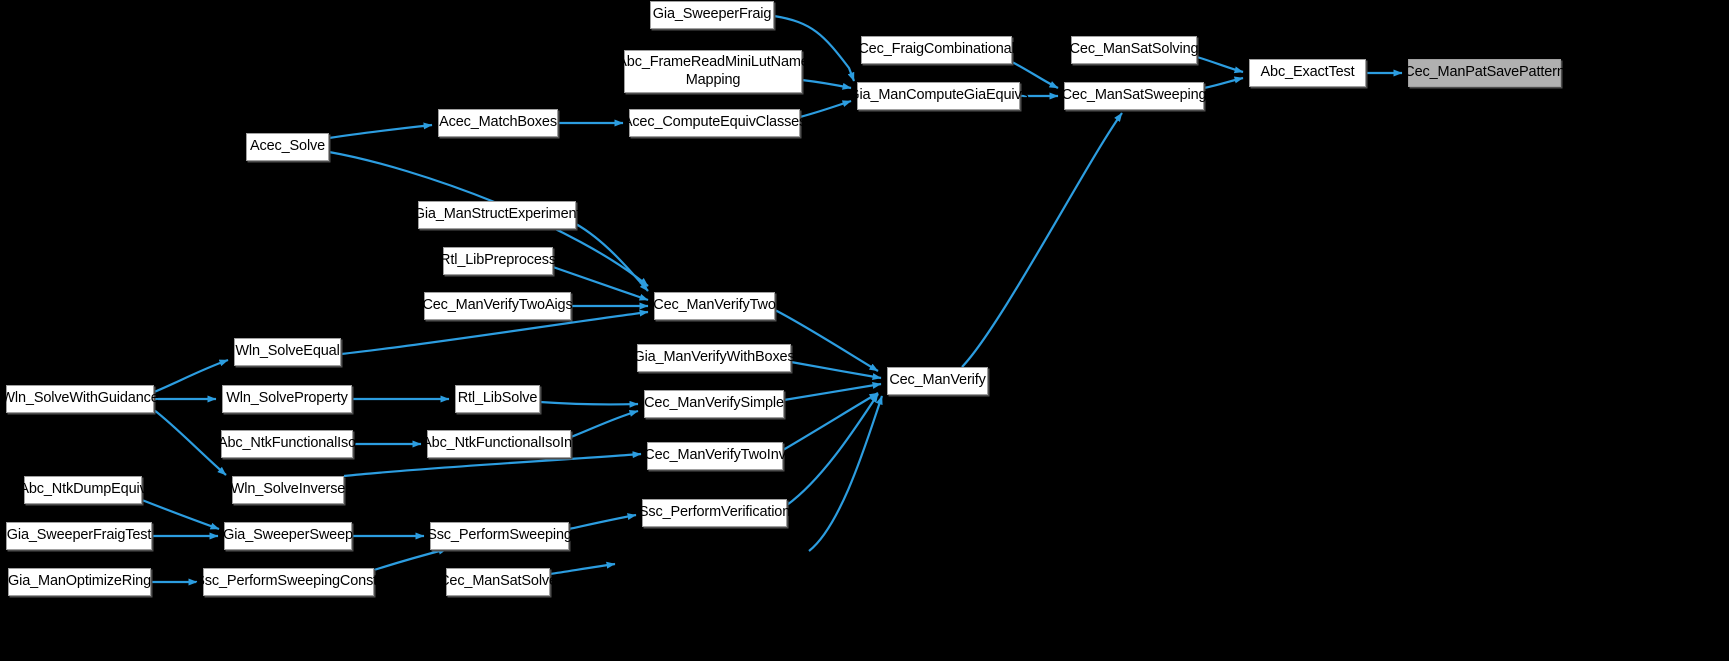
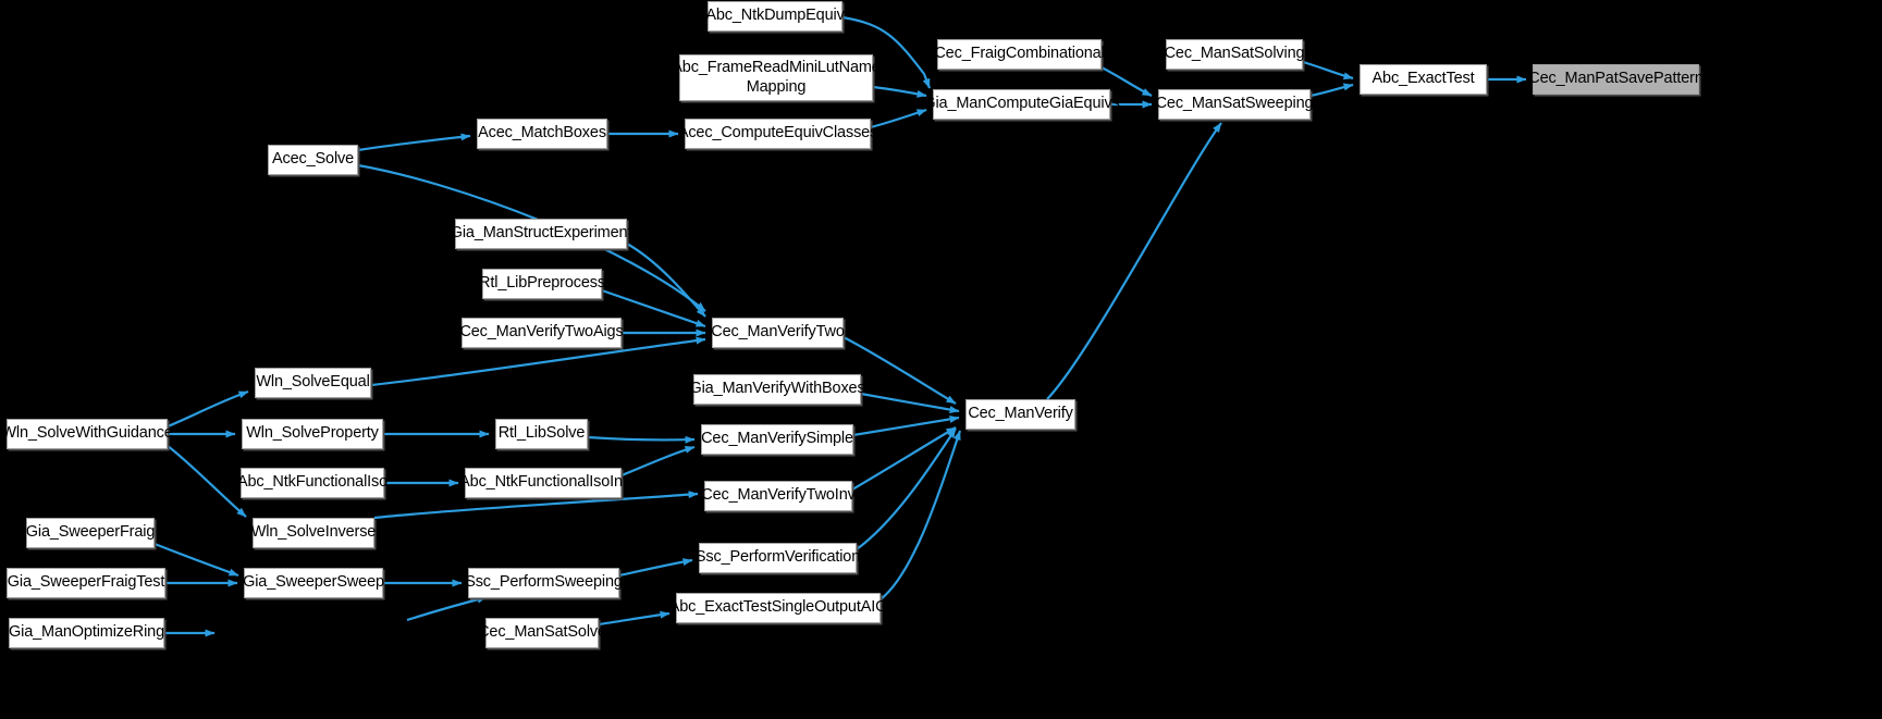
- Gia_SweeperFraig
+ Abc_NtkDumpEquiv
  Abc_FrameReadMiniLutName
  Mapping
  Cec_FraigCombinational
  Cec_ManSatSolving
  Abc_ExactTest
  Cec_ManPatSavePattern
  Gia_ManComputeGiaEquivs
  Cec_ManSatSweeping
  Acec_MatchBoxes
  Acec_ComputeEquivClasses
  Acec_Solve
  Gia_ManStructExperiment
  Rtl_LibPreprocess
  Cec_ManVerifyTwoAigs
  Cec_ManVerifyTwo
  Wln_SolveEqual
  Gia_ManVerifyWithBoxes
  Cec_ManVerify
  Wln_SolveWithGuidance
  Wln_SolveProperty
  Rtl_LibSolve
  Cec_ManVerifySimple
  Abc_NtkFunctionalIso
  Abc_NtkFunctionalIsoInt
  Cec_ManVerifyTwoInv
- Abc_NtkDumpEquiv
+ Gia_SweeperFraig
  Wln_SolveInverse
  Ssc_PerformVerification
  Gia_SweeperFraigTest
  Gia_SweeperSweep
  Ssc_PerformSweeping
+ Abc_ExactTestSingleOutputAIG
  Gia_ManOptimizeRing
- Ssc_PerformSweepingConstr
  Cec_ManSatSolve
